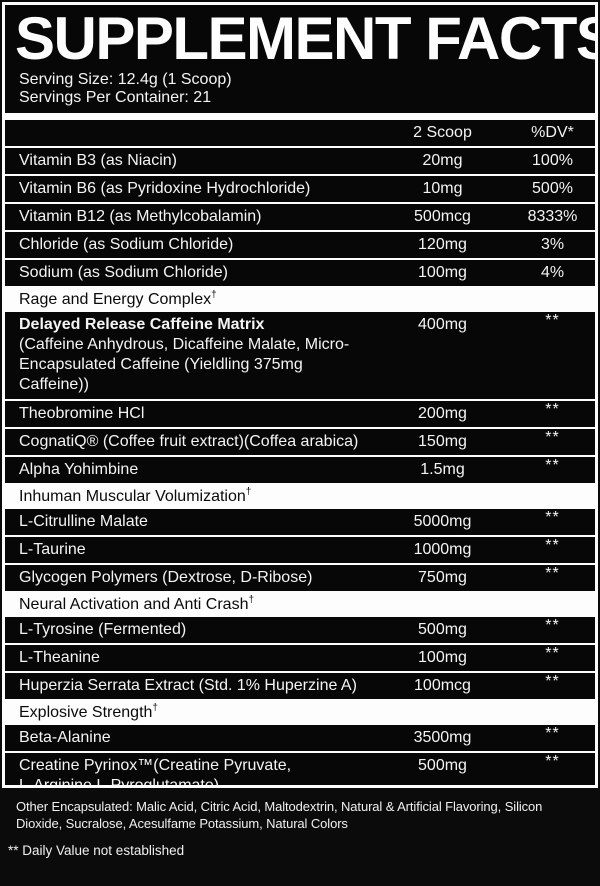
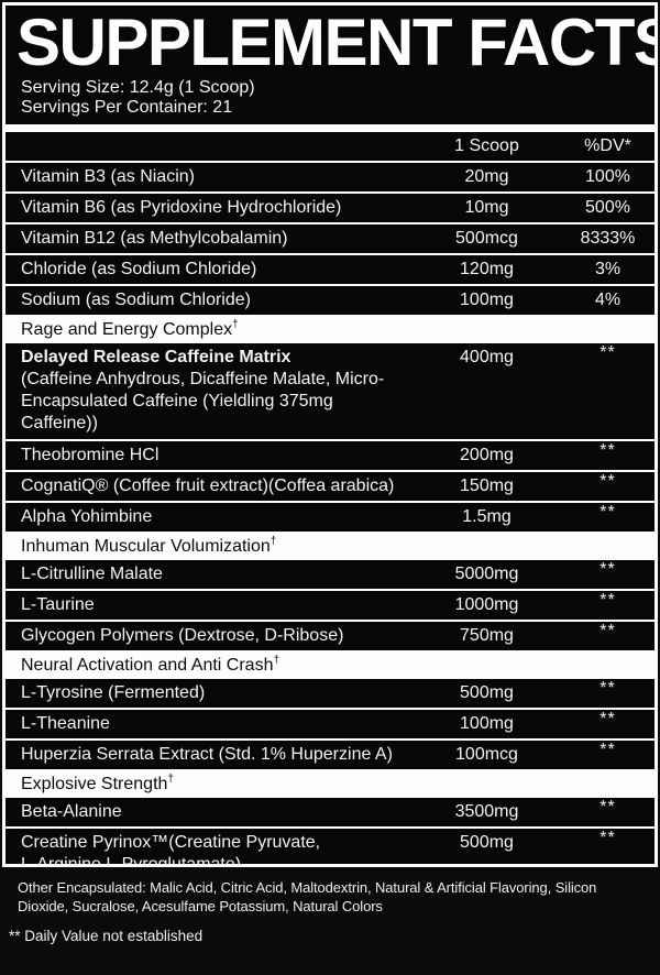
  SUPPLEMENT FACT
  Serving Size: 12.4g (1 Scoop)
  Servings Per Container: 21
- 2 Scoop
+ 1 Scoop
  %DV*
  Vitamin B3 (as Niacin)
  20mg
  100%
  Vitamin B6 (as Pyridoxine Hydrochloride)
  10mg
  500%
  Vitamin B12 (as Methylcobalamin)
  500mcg
  8333%
  Chloride (as Sodium Chloride)
  120mg
  3%
  Sodium (as Sodium Chloride)
  100mg
  4%
  Rage and Energy Complex†
  Delayed Release Caffeine Matrix
  (Caffeine Anhydrous, Dicaffeine Malate, Micro-
  Encapsulated Caffeine (Yieldling 375mg Caffeine))
  400mg
  **
  Theobromine HCl
  200mg
  **
  CognatiQ® (Coffee fruit extract)(Coffea arabica)
  150mg
  **
  Alpha Yohimbine
  1.5mg
  **
  Inhuman Muscular Volumization†
  L-Citrulline Malate
  5000mg
  **
  L-Taurine
  1000mg
  **
  Glycogen Polymers (Dextrose, D-Ribose)
  750mg
  **
  Neural Activation and Anti Crash†
  L-Tyrosine (Fermented)
  500mg
  **
  L-Theanine
  100mg
  **
  Huperzia Serrata Extract (Std. 1% Huperzine A)
  100mcg
  **
  Explosive Strength†
  Beta-Alanine
  3500mg
  **
  Creatine Pyrinox™(Creatine Pyruvate,
  500mg
  **
  Other Encapsulated: Malic Acid, Citric Acid, Maltodextrin, Natural & Artificial Flavoring, Silicon Dioxide, Sucralose, Acesulfame Potassium, Natural Colors
  ** Daily Value not established
